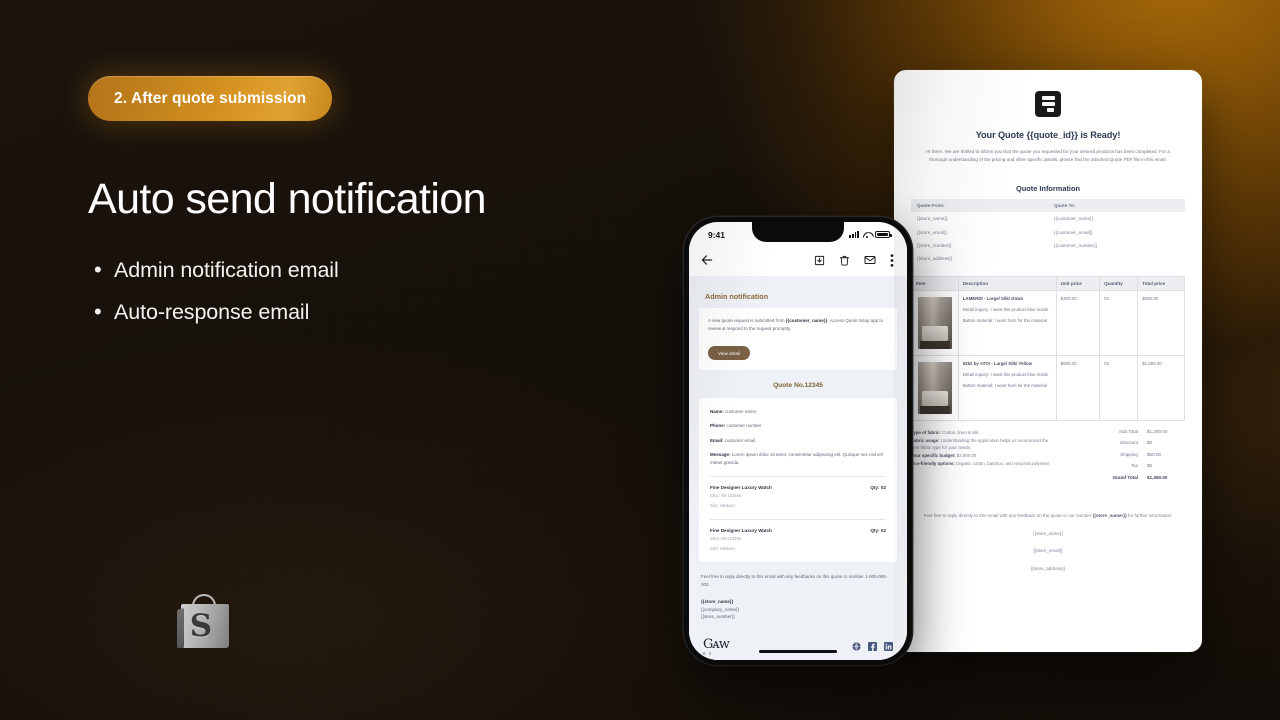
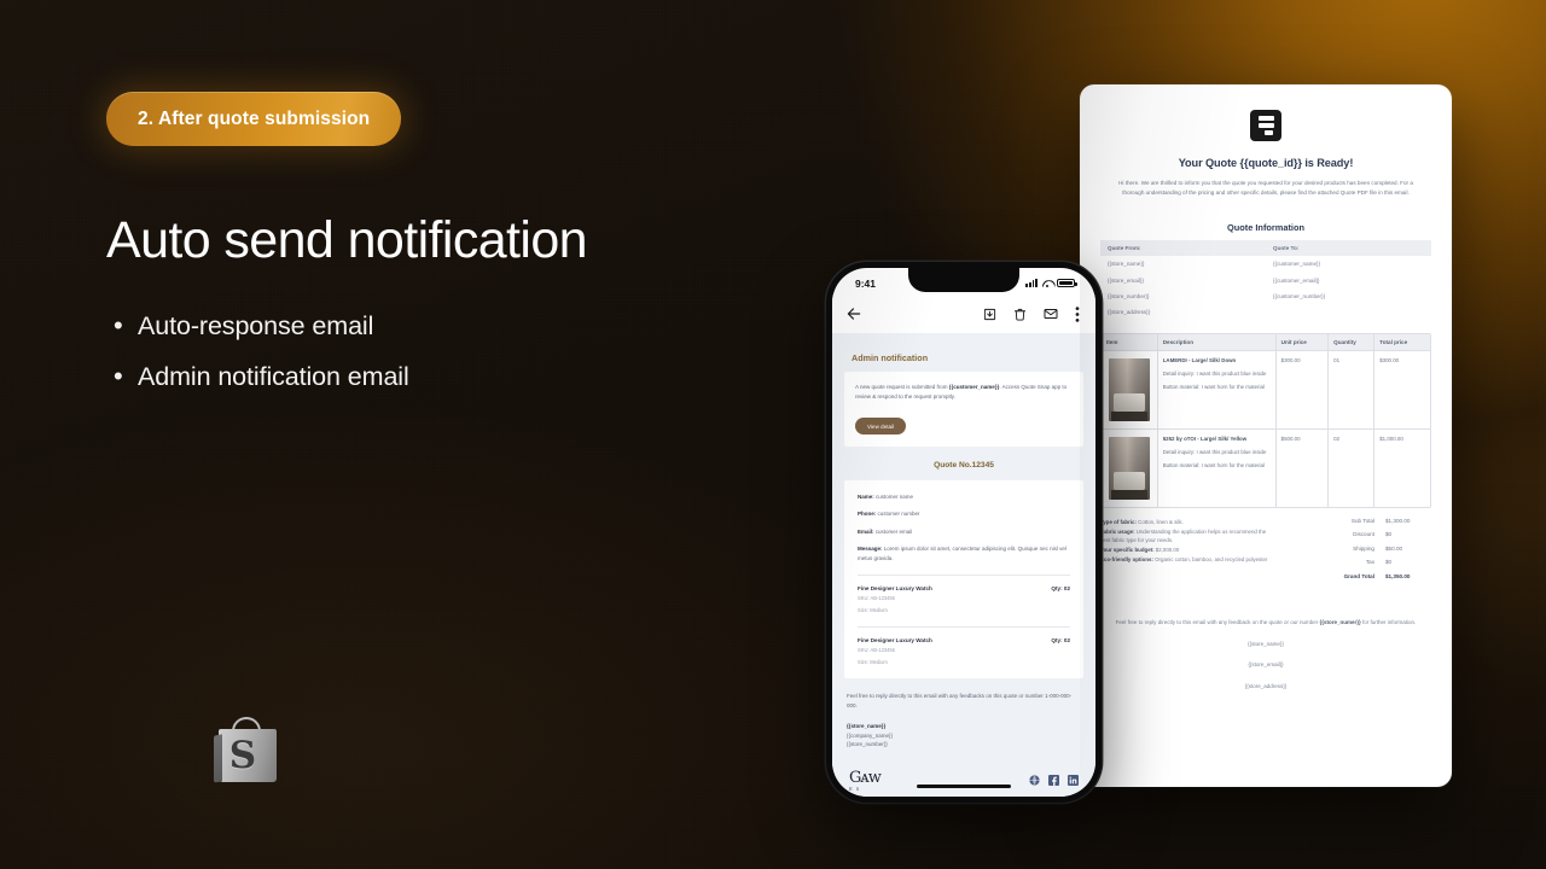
  2. After quote submission
  Auto send notification
  •
- Admin notification email
+ Auto-response email
  •
- Auto-response email
+ Admin notification email
  S
